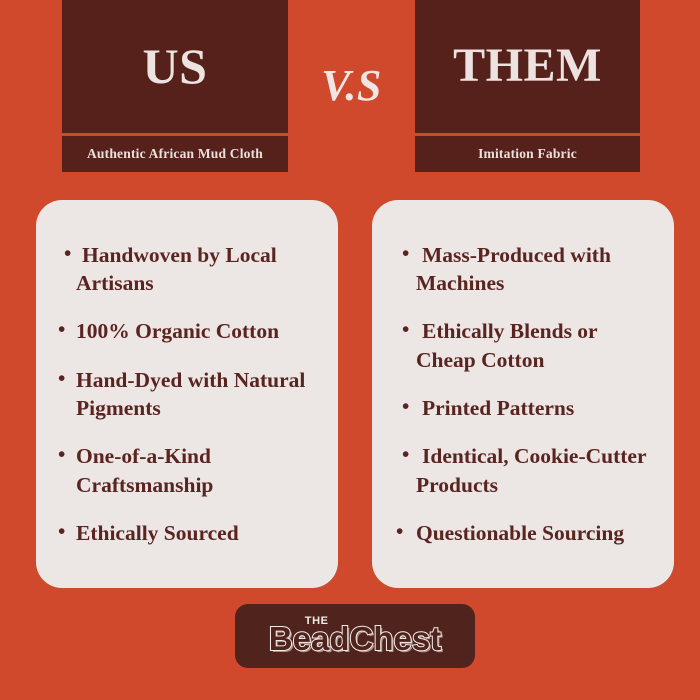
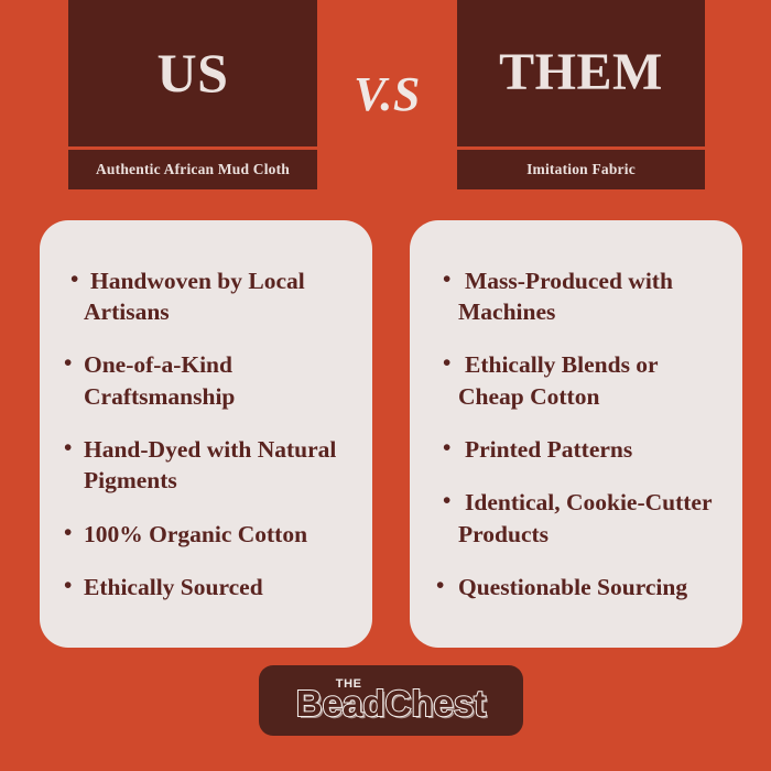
  US
  Authentic African Mud Cloth
  V.S
  THEM
  Imitation Fabric
  Handwoven by Local Artisans
- 100% Organic Cotton
+ One-of-a-Kind Craftsmanship
  Hand-Dyed with Natural Pigments
- One-of-a-Kind Craftsmanship
+ 100% Organic Cotton
  Ethically Sourced
  Mass-Produced with Machines
  Ethically Blends or Cheap Cotton
  Printed Patterns
  Identical, Cookie-Cutter Products
  Questionable Sourcing
  THE
  BeadChest
